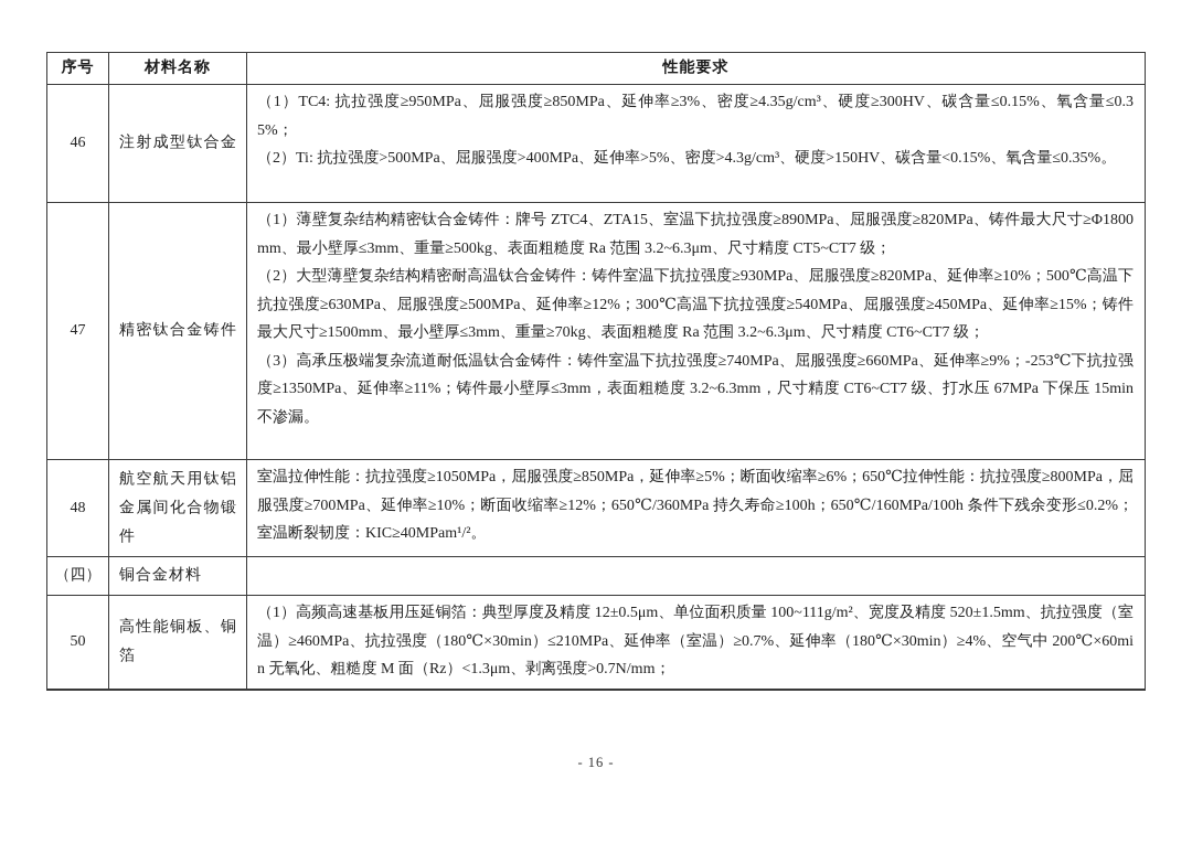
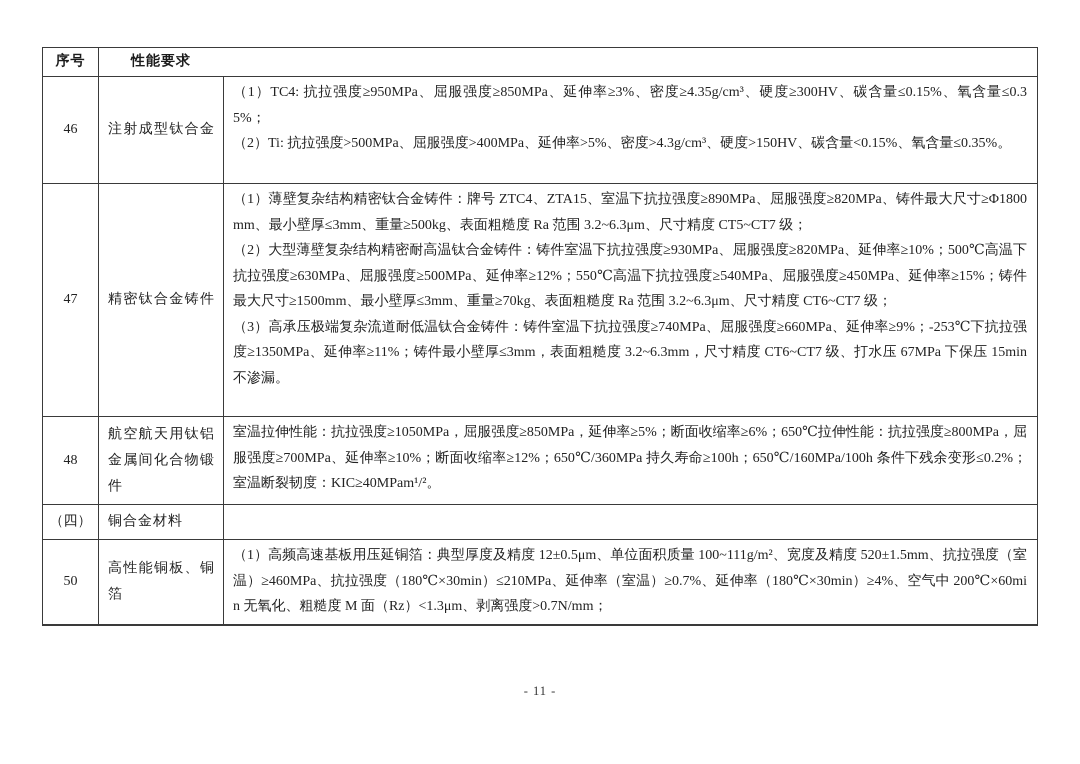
  序号
- 材料名称
  性能要求
  46
  注射成型钛合金
  （1）TC4: 抗拉强度≥950MPa、屈服强度≥850MPa、延伸率≥3%、密度≥4.35g/cm³、硬度≥300HV、碳含量≤0.15%、氧含量≤0.35%；
  （2）Ti: 抗拉强度>500MPa、屈服强度>400MPa、延伸率>5%、密度>4.3g/cm³、硬度>150HV、碳含量<0.15%、氧含量≤0.35%。
  47
  精密钛合金铸件
  （1）薄壁复杂结构精密钛合金铸件：牌号 ZTC4、ZTA15、室温下抗拉强度≥890MPa、屈服强度≥820MPa、铸件最大尺寸≥Φ1800mm、最小壁厚≤3mm、重量≥500kg、表面粗糙度 Ra 范围 3.2~6.3μm、尺寸精度 CT5~CT7 级；
- （2）大型薄壁复杂结构精密耐高温钛合金铸件：铸件室温下抗拉强度≥930MPa、屈服强度≥820MPa、延伸率≥10%；500℃高温下抗拉强度≥630MPa、屈服强度≥500MPa、延伸率≥12%；300℃高温下抗拉强度≥540MPa、屈服强度≥450MPa、延伸率≥15%；铸件最大尺寸≥1500mm、最小壁厚≤3mm、重量≥70kg、表面粗糙度 Ra 范围 3.2~6.3μm、尺寸精度 CT6~CT7 级；
+ （2）大型薄壁复杂结构精密耐高温钛合金铸件：铸件室温下抗拉强度≥930MPa、屈服强度≥820MPa、延伸率≥10%；500℃高温下抗拉强度≥630MPa、屈服强度≥500MPa、延伸率≥12%；550℃高温下抗拉强度≥540MPa、屈服强度≥450MPa、延伸率≥15%；铸件最大尺寸≥1500mm、最小壁厚≤3mm、重量≥70kg、表面粗糙度 Ra 范围 3.2~6.3μm、尺寸精度 CT6~CT7 级；
  （3）高承压极端复杂流道耐低温钛合金铸件：铸件室温下抗拉强度≥740MPa、屈服强度≥660MPa、延伸率≥9%；-253℃下抗拉强度≥1350MPa、延伸率≥11%；铸件最小壁厚≤3mm，表面粗糙度 3.2~6.3mm，尺寸精度 CT6~CT7 级、打水压 67MPa 下保压 15min 不渗漏。
  48
  航空航天用钛铝金属间化合物锻件
  室温拉伸性能：抗拉强度≥1050MPa，屈服强度≥850MPa，延伸率≥5%；断面收缩率≥6%；650℃拉伸性能：抗拉强度≥800MPa，屈服强度≥700MPa、延伸率≥10%；断面收缩率≥12%；650℃/360MPa 持久寿命≥100h；650℃/160MPa/100h 条件下残余变形≤0.2%；室温断裂韧度：KIC≥40MPam¹/²。
  （四）
  铜合金材料
  50
  高性能铜板、铜箔
  （1）高频高速基板用压延铜箔：典型厚度及精度 12±0.5μm、单位面积质量 100~111g/m²、宽度及精度 520±1.5mm、抗拉强度（室温）≥460MPa、抗拉强度（180℃×30min）≤210MPa、延伸率（室温）≥0.7%、延伸率（180℃×30min）≥4%、空气中 200℃×60min 无氧化、粗糙度 M 面（Rz）<1.3μm、剥离强度>0.7N/mm；
- - 16 -
+ - 11 -
